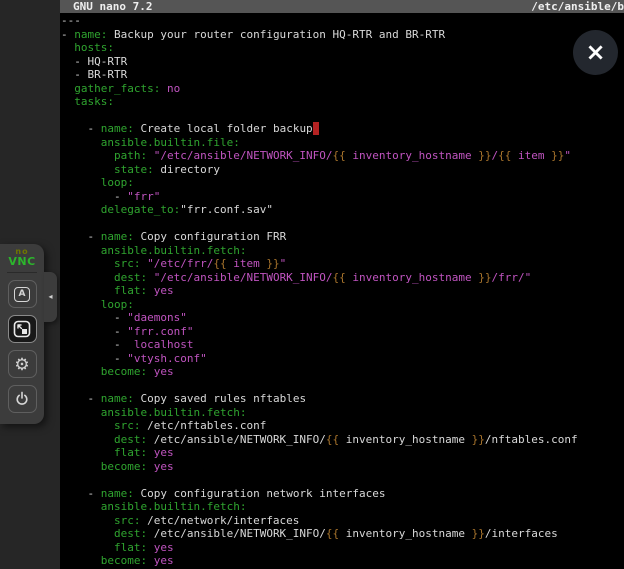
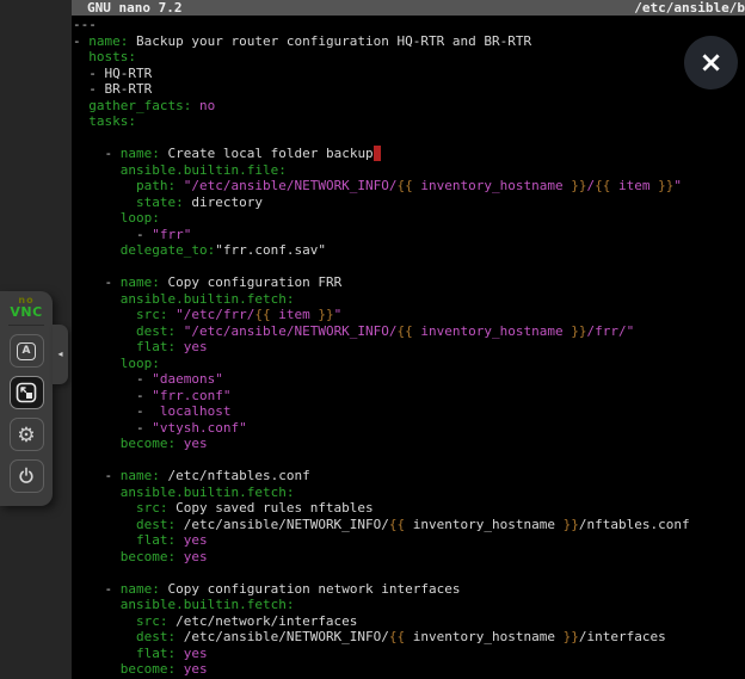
  GNU nano 7.2
  /etc/ansible/b
  ---
  - name: Backup your router configuration HQ-RTR and BR-RTR
  hosts:
  - HQ-RTR
  - BR-RTR
  gather_facts: no
  tasks:
  - name: Create local folder backup
  ansible.builtin.file:
  path: "/etc/ansible/NETWORK_INFO/{{ inventory_hostname }}/{{ item }}"
  state: directory
  loop:
  - "frr"
  delegate_to:"frr.conf.sav"
  - name: Copy configuration FRR
  ansible.builtin.fetch:
  src: "/etc/frr/{{ item }}"
  dest: "/etc/ansible/NETWORK_INFO/{{ inventory_hostname }}/frr/"
  flat: yes
  loop:
  - "daemons"
  - "frr.conf"
  - localhost
  - "vtysh.conf"
  become: yes
- - name: Copy saved rules nftables
+ - name: /etc/nftables.conf
  ansible.builtin.fetch:
- src: /etc/nftables.conf
+ src: Copy saved rules nftables
  dest: /etc/ansible/NETWORK_INFO/{{ inventory_hostname }}/nftables.conf
  flat: yes
  become: yes
  - name: Copy configuration network interfaces
  ansible.builtin.fetch:
  src: /etc/network/interfaces
  dest: /etc/ansible/NETWORK_INFO/{{ inventory_hostname }}/interfaces
  flat: yes
  become: yes
  ×
  no
  VNC
  A
  ⚙
  ◂
